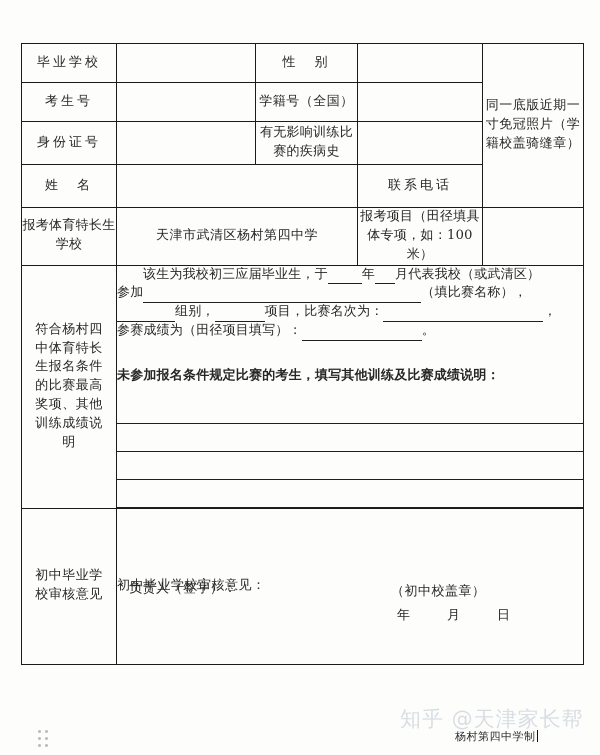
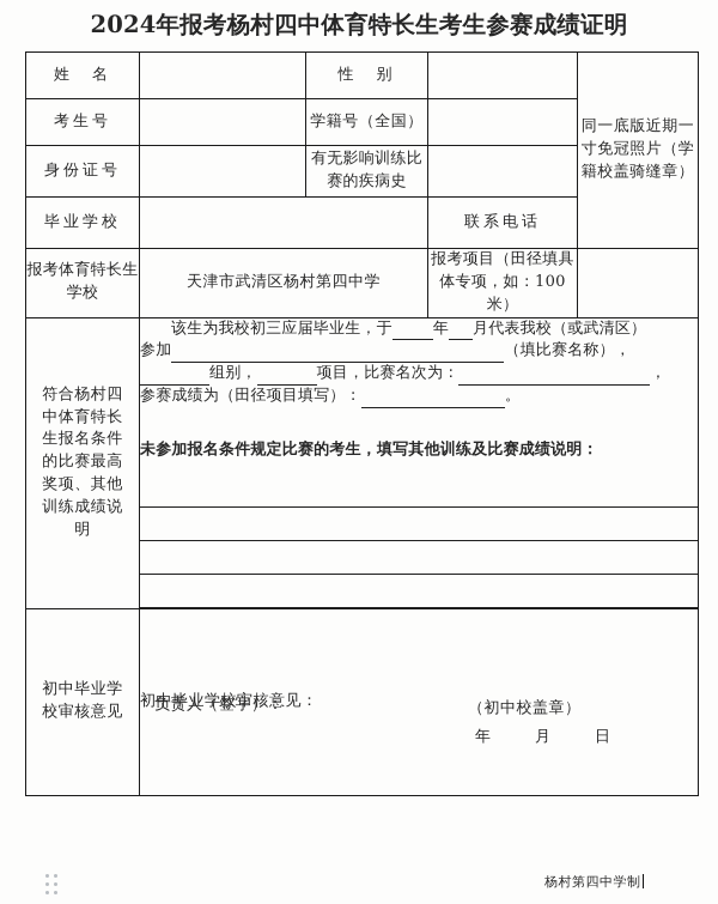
+ 2024年报考杨村四中体育特长生考生参赛成绩证明
- 毕业学校		性 别		同一底版近期一寸免冠照片（学籍校盖骑缝章）
+ 姓 名		性 别		同一底版近期一寸免冠照片（学籍校盖骑缝章）
  考生号		学籍号（全国）
  身份证号		有无影响训练比赛的疾病史
- 姓 名		联系电话
+ 毕业学校		联系电话
  报考体育特长生学校	天津市武清区杨村第四中学	报考项目（田径填具体专项，如：100米）
  符合杨村四中体育特长生报名条件的比赛最高奖项、其他训练成绩说明	该生为我校初三应届毕业生，于 年 月代表我校（或武清区） 参加 （填比赛名称）， 组别， 项目，比赛名次为： ， 参赛成绩为（田径项目填写）： 。 未参加报名条件规定比赛的考生，填写其他训练及比赛成绩说明：
  初中毕业学校审核意见	初中毕业学校审核意见： 负责人（签字）： （初中校盖章） 年 月 日
- 知乎 @天津家长帮
  杨村第四中学制
